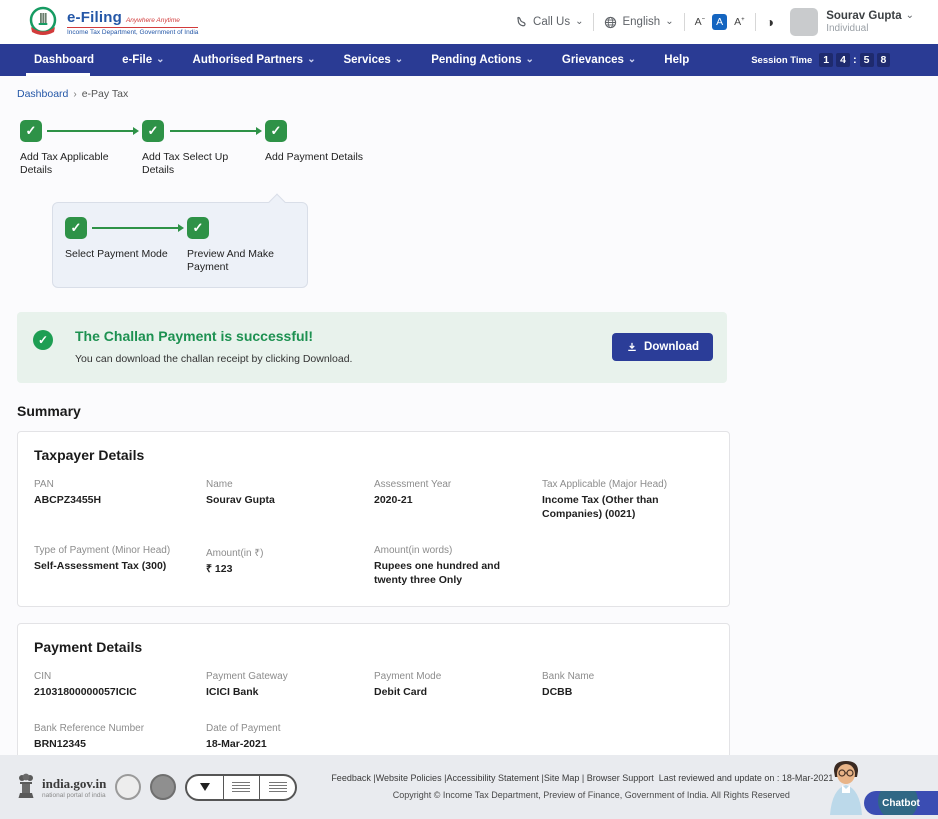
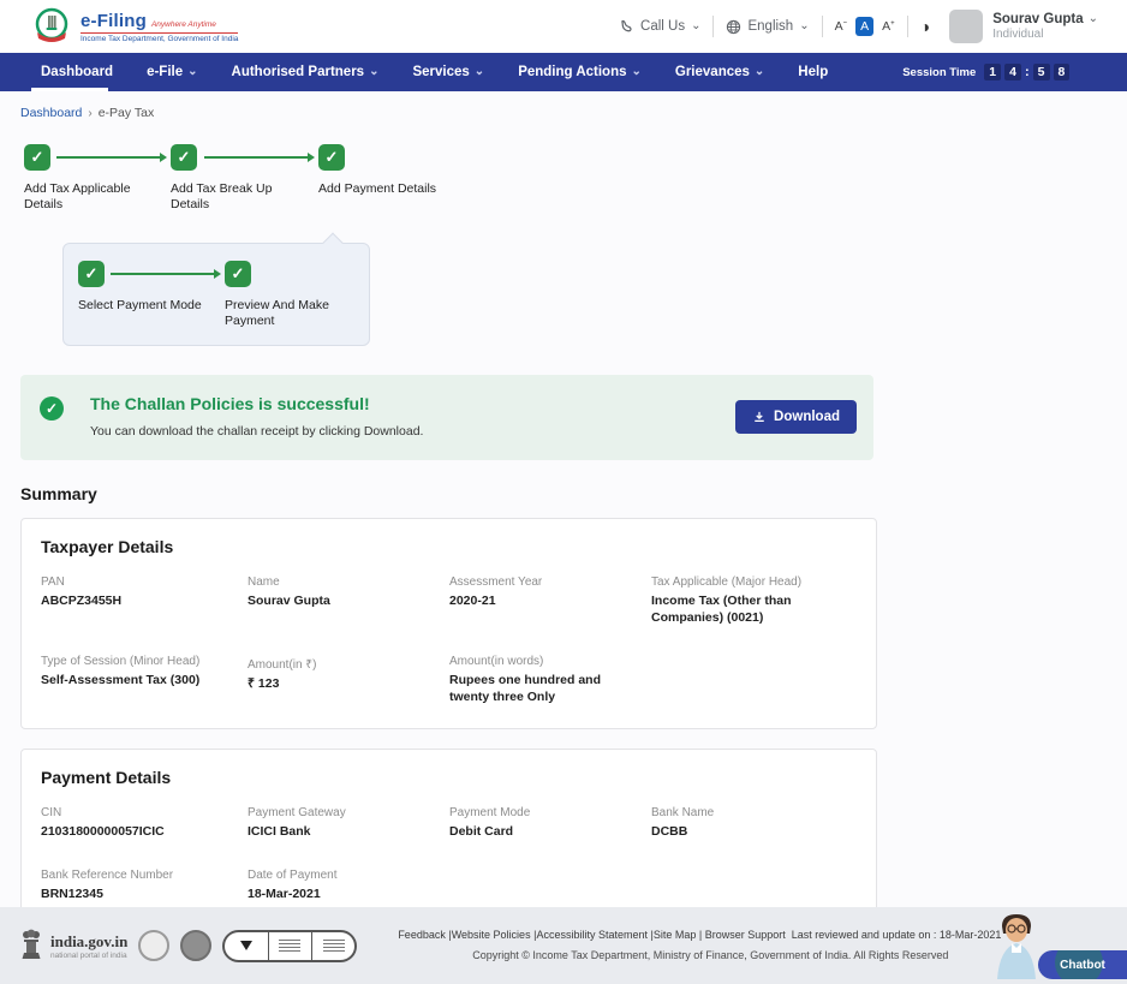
  e-Filing
  Call Us
  ⌄
  English
  ⌄
  A⁻
  A
  A⁺
  ◑
  Sourav Gupta
  ⌄
  Individual
  Dashboard
  e-File
  ⌄
  Authorised Partners
  ⌄
  Services
  ⌄
  Pending Actions
  ⌄
  Grievances
  ⌄
  Help
  Session Time
  1
  4
  :
  5
  8
  Dashboard
  ›
  e-Pay Tax
  ✓
  Add Tax Applicable Details
  ✓
- Add Tax Select Up Details
+ Add Tax Break Up Details
  ✓
  Add Payment Details
  ✓
  Select Payment Mode
  ✓
  Preview And Make Payment
  ✓
- The Challan Payment is successful!
+ The Challan Policies is successful!
  You can download the challan receipt by clicking Download.
  Download
  Summary
  Taxpayer Details
  PAN
  ABCPZ3455H
  Name
  Sourav Gupta
  Assessment Year
  2020-21
  Tax Applicable (Major Head)
  Income Tax (Other than Companies) (0021)
- Type of Payment (Minor Head)
+ Type of Session (Minor Head)
  Self-Assessment Tax (300)
  Amount(in ₹)
  ₹ 123
  Amount(in words)
  Rupees one hundred and twenty three Only
  Payment Details
  CIN
  21031800000057ICIC
  Payment Gateway
  ICICI Bank
  Payment Mode
  Debit Card
  Bank Name
  DCBB
  Bank Reference Number
  BRN12345
  Date of Payment
  18-Mar-2021
  india.gov.in
  Feedback |Website Policies |Accessibility Statement |Site Map | Browser Support Last reviewed and update on : 18-Mar-2021
- Copyright © Income Tax Department, Preview of Finance, Government of India. All Rights Reserved
+ Copyright © Income Tax Department, Ministry of Finance, Government of India. All Rights Reserved
  Chatbot
